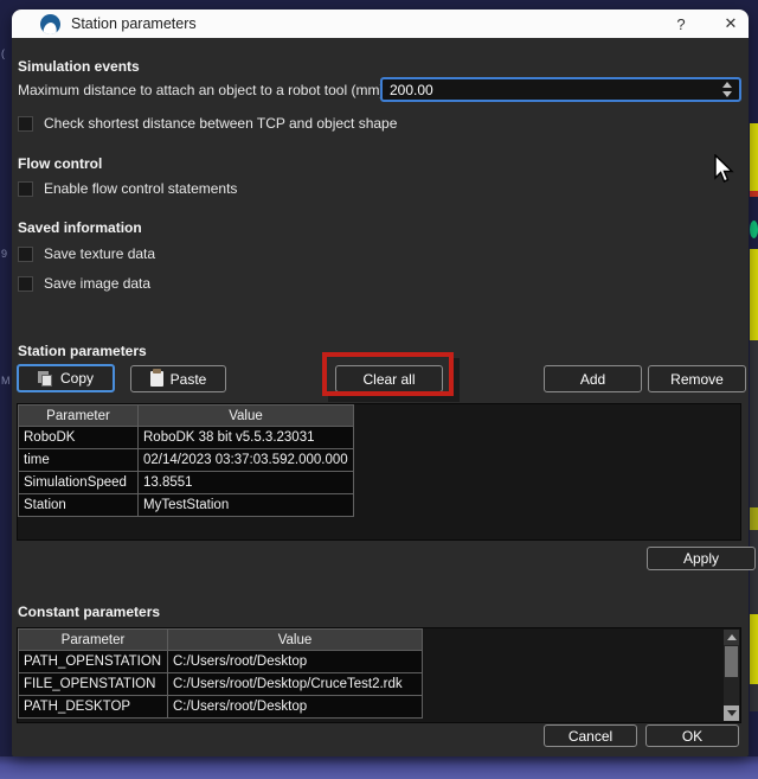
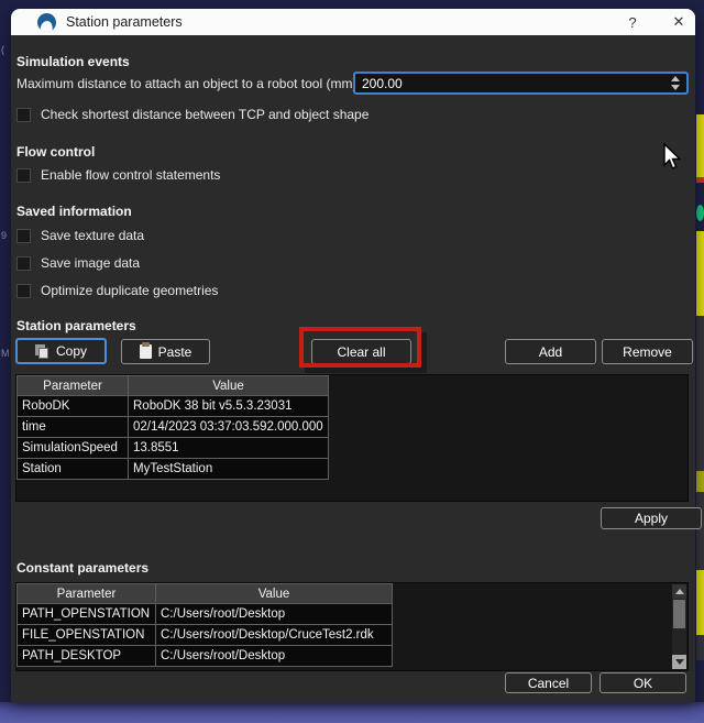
  (
  9
  M
  Station parameters
  ?
  ✕
  Simulation events
  Maximum distance to attach an object to a robot tool (mm
  200.00
  Check shortest distance between TCP and object shape
  Flow control
  Enable flow control statements
  Saved information
  Save texture data
  Save image data
+ Optimize duplicate geometries
  Station parameters
  Copy
  Paste
  Clear all
  Add
  Remove
  Parameter	Value
  RoboDK	RoboDK 38 bit v5.5.3.23031
  time	02/14/2023 03:37:03.592.000.000
  SimulationSpeed	13.8551
  Station	MyTestStation
  Apply
  Constant parameters
  Parameter	Value
  PATH_OPENSTATION	C:/Users/root/Desktop
  FILE_OPENSTATION	C:/Users/root/Desktop/CruceTest2.rdk
  PATH_DESKTOP	C:/Users/root/Desktop
  Cancel
  OK
